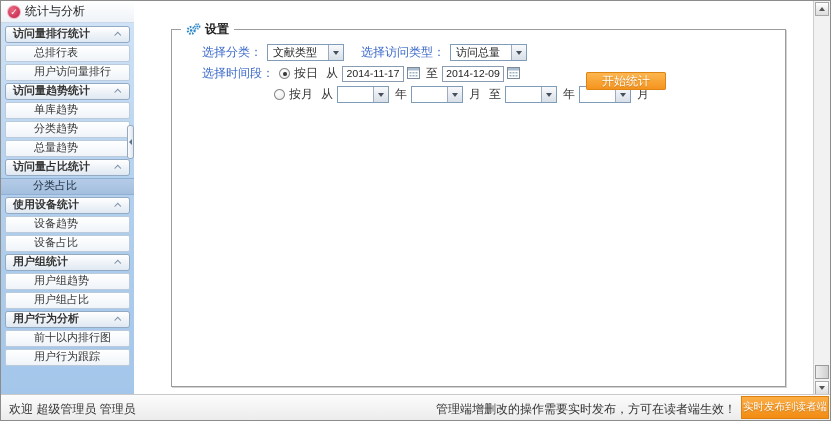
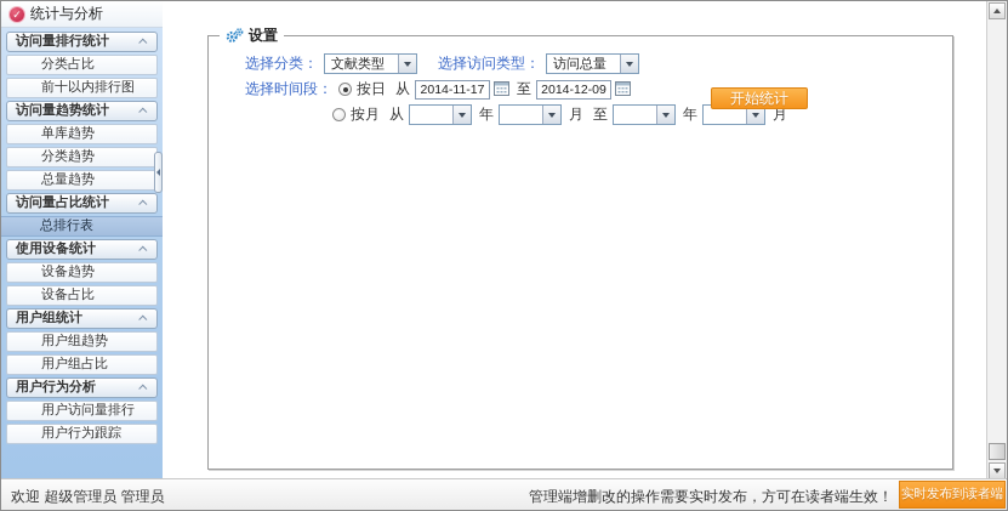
  ✓
  统计与分析
  访问量排行统计
- 总排行表
+ 分类占比
- 用户访问量排行
+ 前十以内排行图
  访问量趋势统计
  单库趋势
  分类趋势
  总量趋势
  访问量占比统计
- 分类占比
+ 总排行表
  使用设备统计
  设备趋势
  设备占比
  用户组统计
  用户组趋势
  用户组占比
  用户行为分析
- 前十以内排行图
+ 用户访问量排行
  用户行为跟踪
  设置
  选择分类：
  文献类型
  选择访问类型：
  访问总量
  选择时间段：
  按日
  从
  2014-11-17
  至
  2014-12-09
  按月
  从
  年
  月
  至
  年
  月
  开始统计
  欢迎 超级管理员 管理员
  管理端增删改的操作需要实时发布，方可在读者端生效！
  实时发布到读者端
